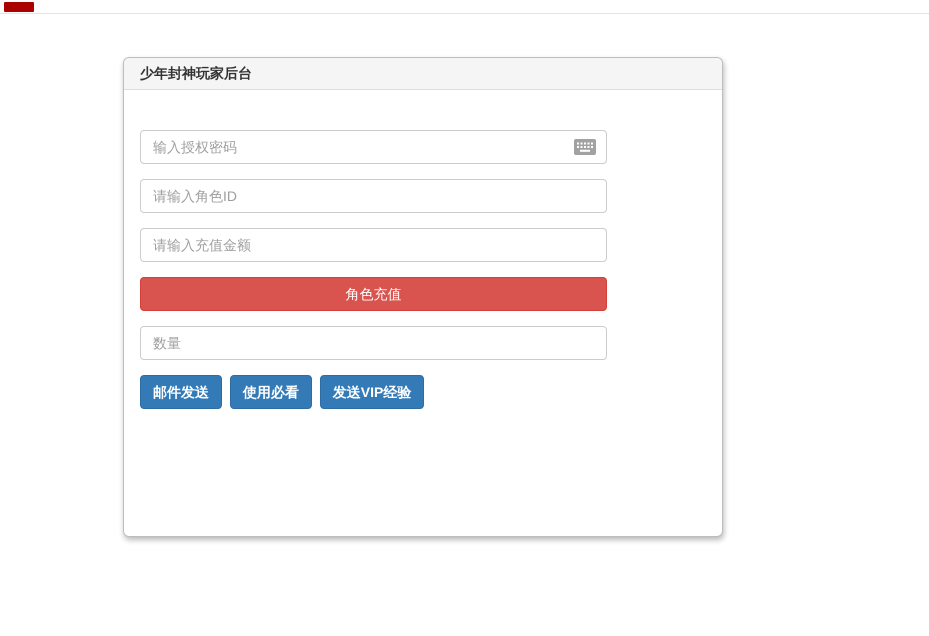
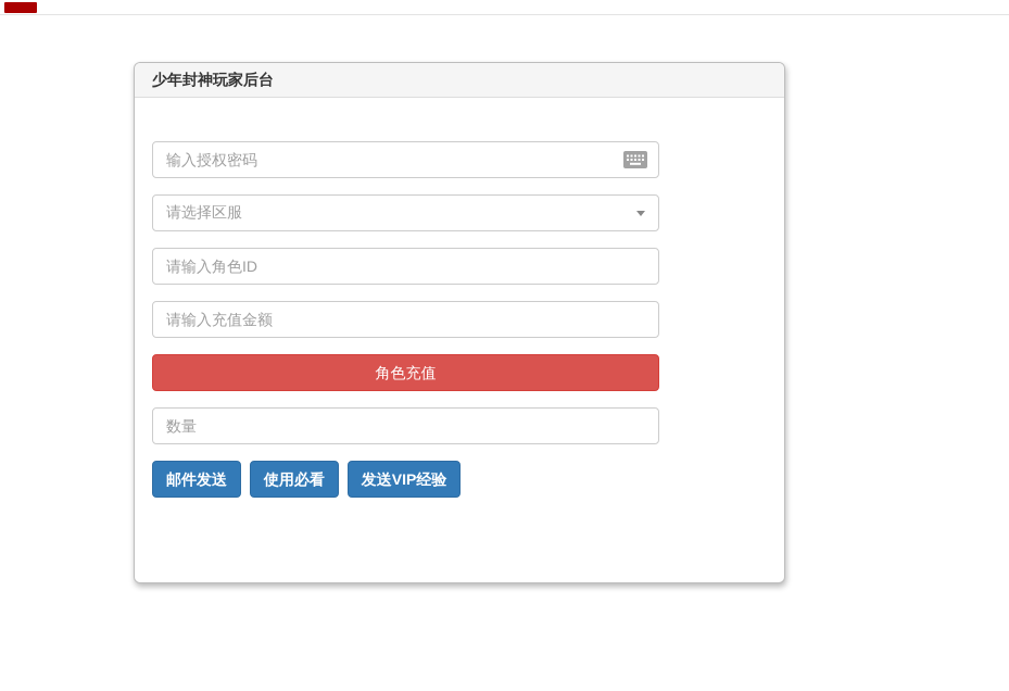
  少年封神玩家后台
  输入授权密码
+ 请选择区服
  请输入角色ID
  请输入充值金额
  角色充值
  数量
  邮件发送 使用必看 发送VIP经验
